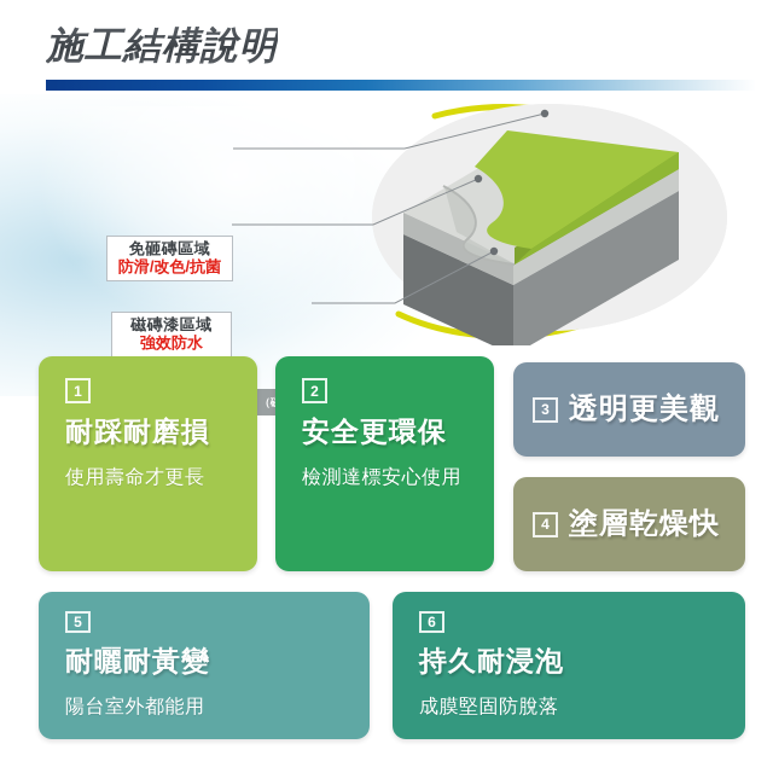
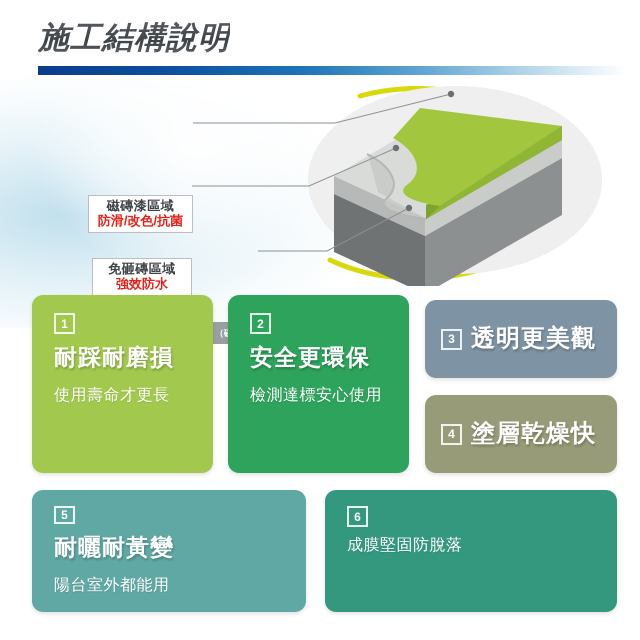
  施工結構說明
- 免砸磚區域
+ 磁磚漆區域
  防滑/改色/抗菌
- 磁磚漆區域
+ 免砸磚區域
  強效防水
  1
  耐踩耐磨損
  使用壽命才更長
  2
  安全更環保
  檢測達標安心使用
  3
  透明更美觀
  4
  塗層乾燥快
  5
  耐曬耐黃變
  陽台室外都能用
  6
- 持久耐浸泡
  成膜堅固防脫落
